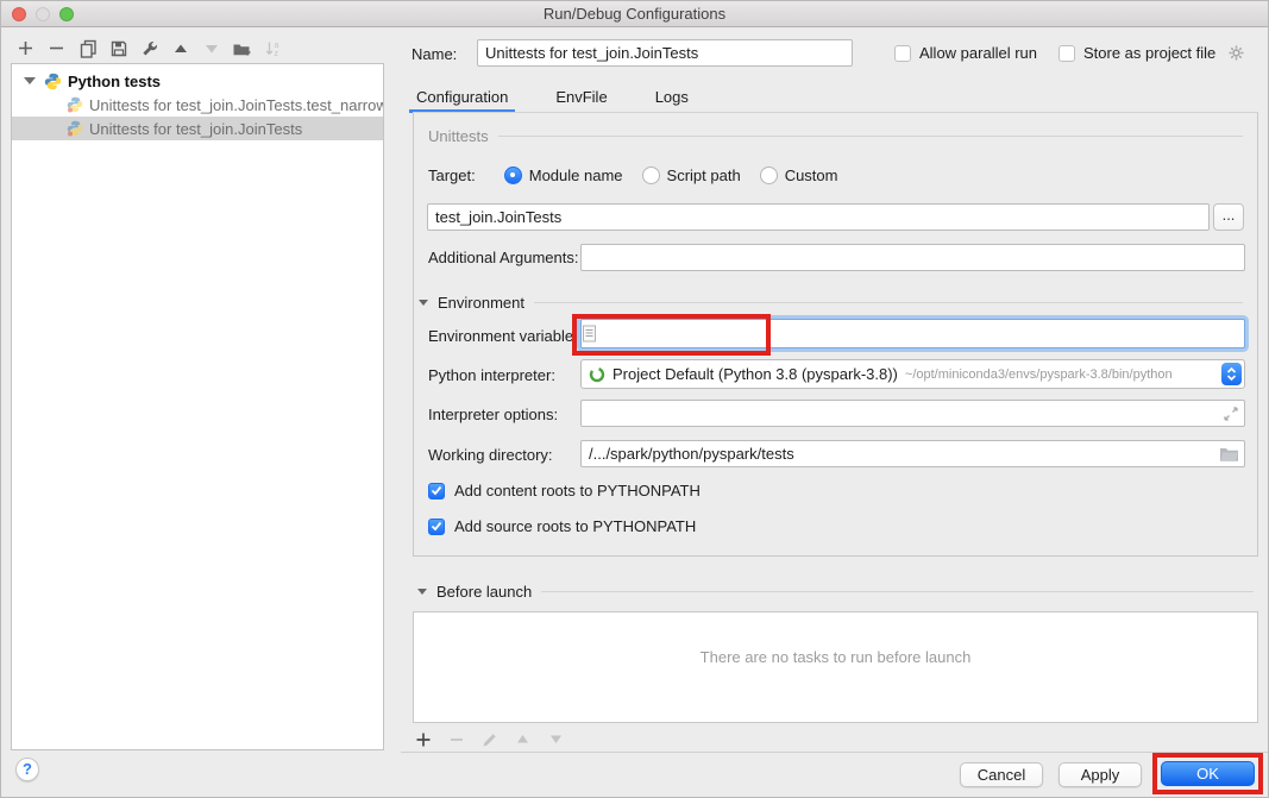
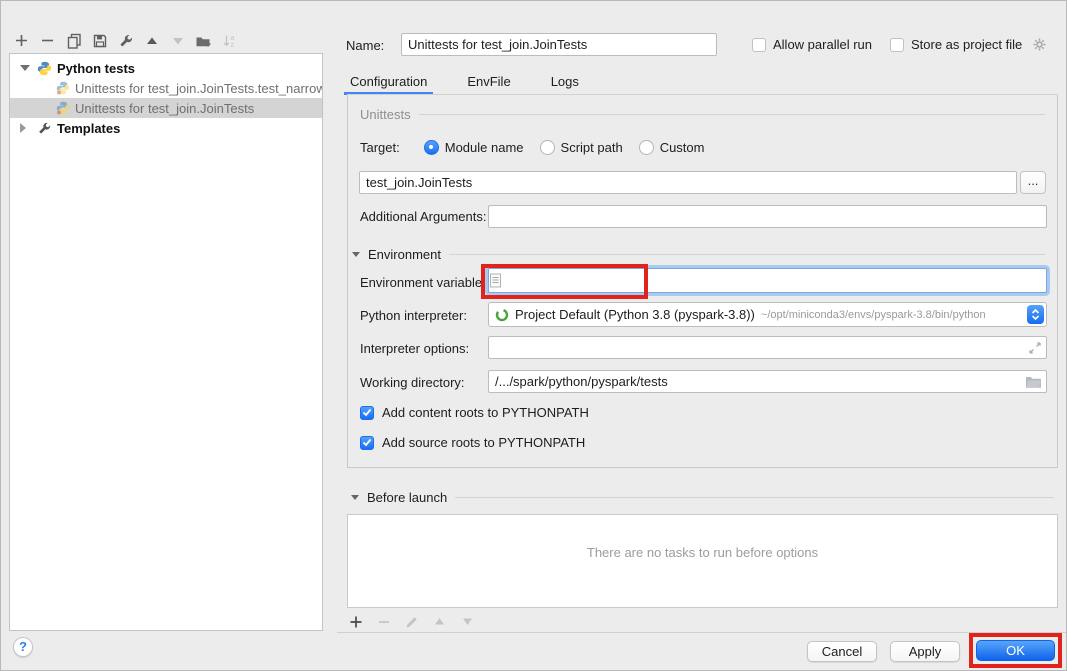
- Run/Debug Configurations
  Python tests
  Unittests for test_join.JoinTests.test_narrow
  Unittests for test_join.JoinTests
+ Templates
  Name:
  Unittests for test_join.JoinTests
  Allow parallel run
  Store as project file
  Configuration
  EnvFile
  Logs
  Unittests
  Target:
  Module name
  Script path
  Custom
  test_join.JoinTests
  ...
  Additional Arguments:
  Environment
  Environment variables
  Python interpreter:
  Project Default (Python 3.8 (pyspark-3.8))
  ~/opt/miniconda3/envs/pyspark-3.8/bin/python
  Interpreter options:
  Working directory:
  /.../spark/python/pyspark/tests
  Add content roots to PYTHONPATH
  Add source roots to PYTHONPATH
  Before launch
- There are no tasks to run before launch
+ There are no tasks to run before options
  ?
  Cancel
  Apply
  OK
